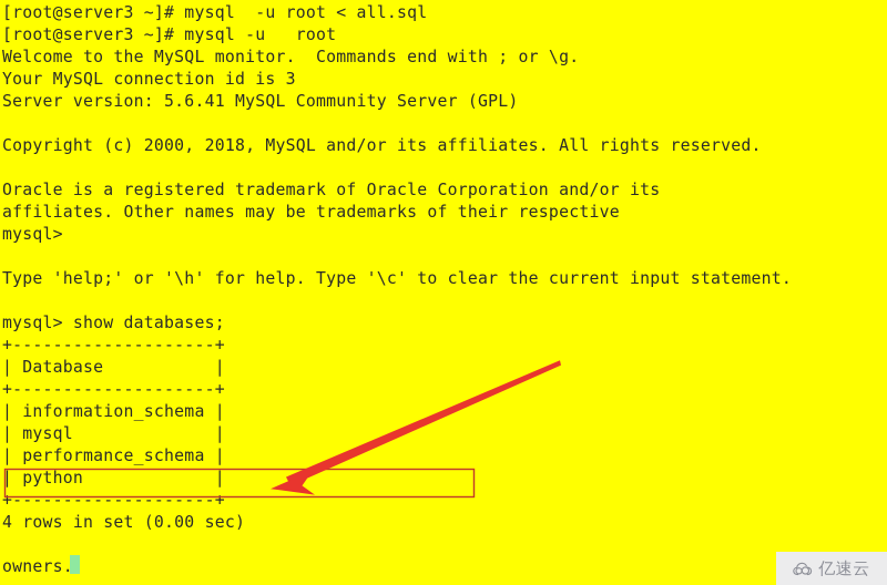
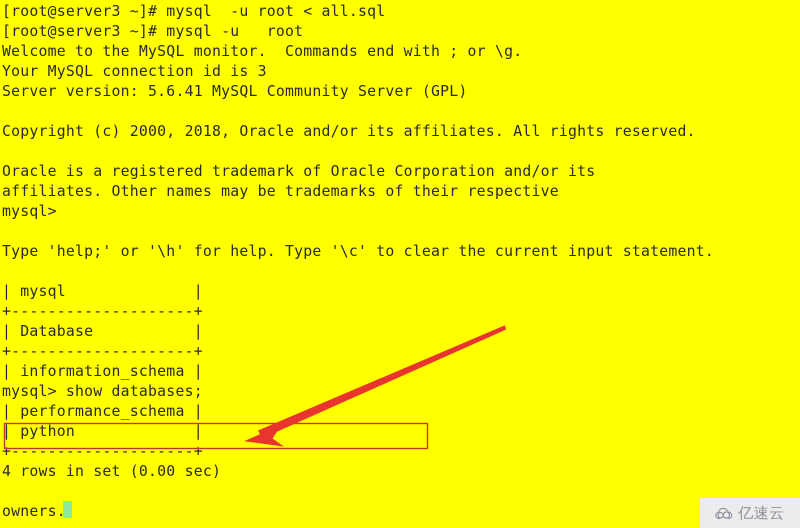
  [root@server3 ~]# mysql -u root < all.sql
  [root@server3 ~]# mysql -u root
  Welcome to the MySQL monitor. Commands end with ; or \g.
  Your MySQL connection id is 3
  Server version: 5.6.41 MySQL Community Server (GPL)
- Copyright (c) 2000, 2018, MySQL and/or its affiliates. All rights reserved.
+ Copyright (c) 2000, 2018, Oracle and/or its affiliates. All rights reserved.
  Oracle is a registered trademark of Oracle Corporation and/or its
  affiliates. Other names may be trademarks of their respective
  mysql>
  Type 'help;' or '\h' for help. Type '\c' to clear the current input statement.
- mysql> show databases;
+ | mysql |
  +--------------------+
  | Database |
  +--------------------+
  | information_schema |
- | mysql |
+ mysql> show databases;
  | performance_schema |
  | python |
  +--------------------+
  4 rows in set (0.00 sec)
  owners.
  亿速云
